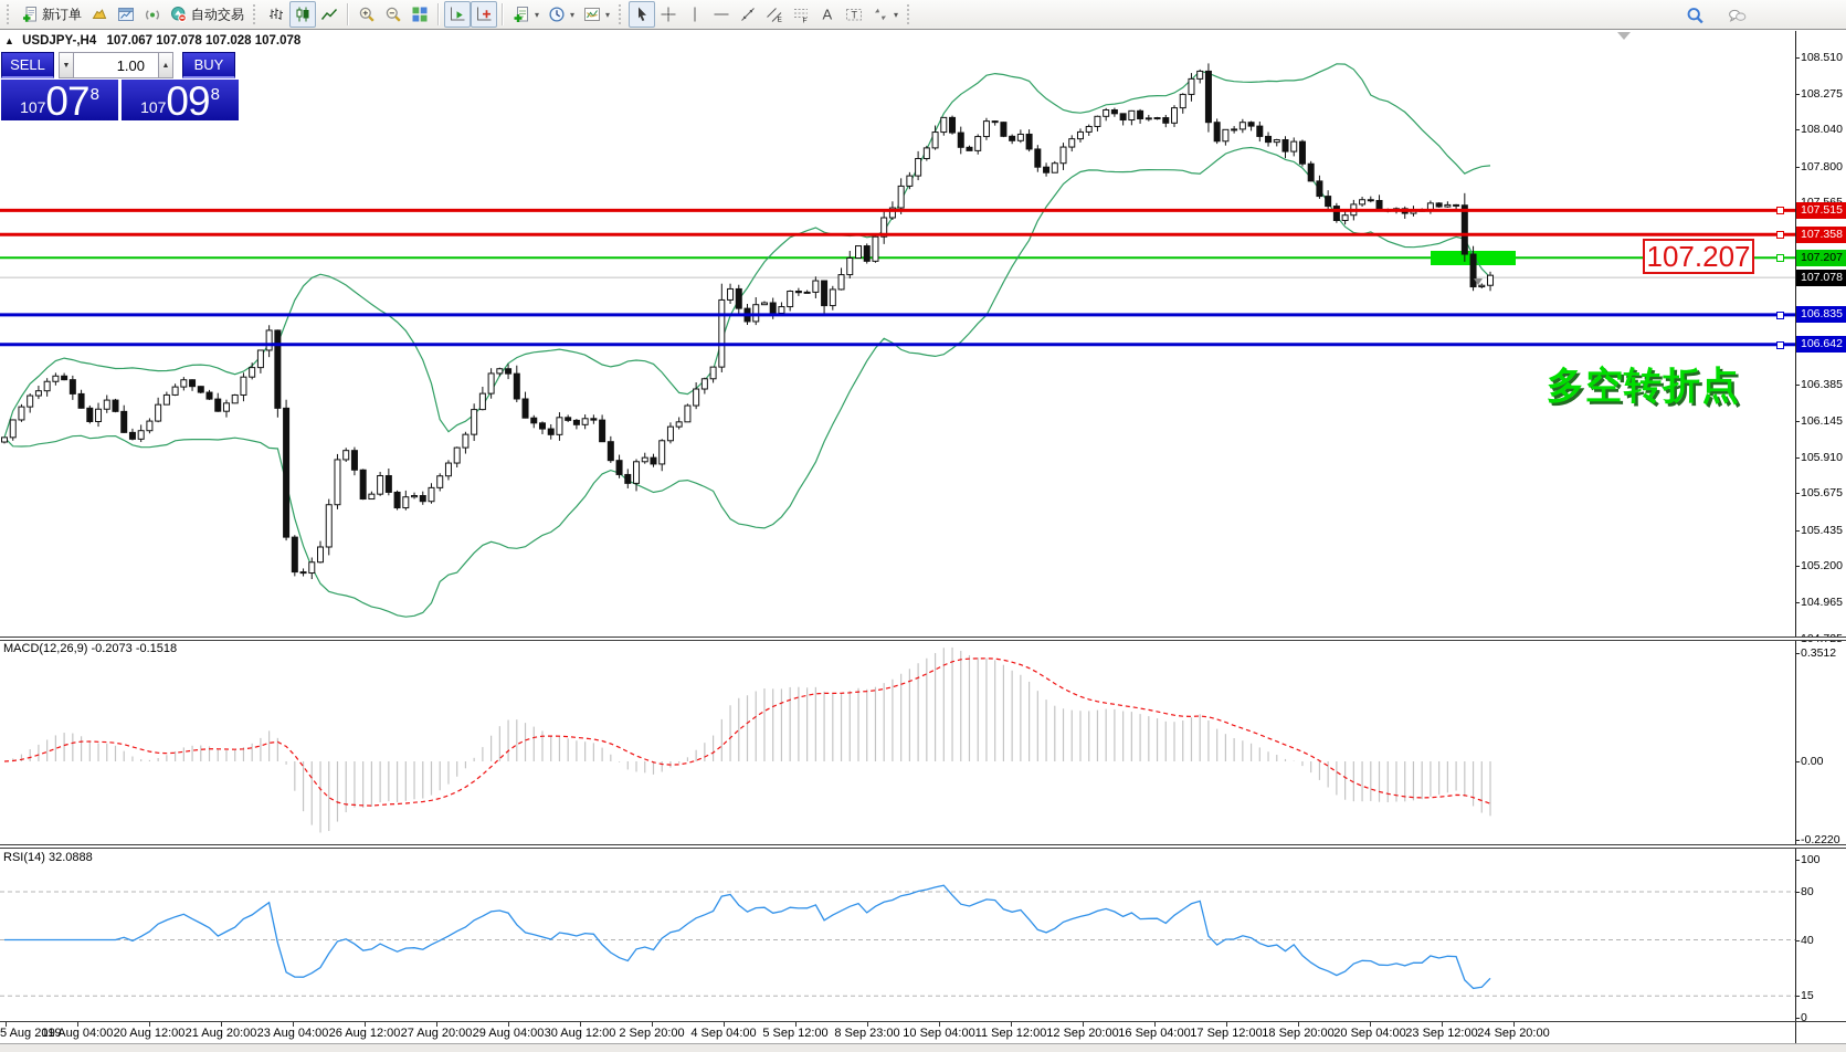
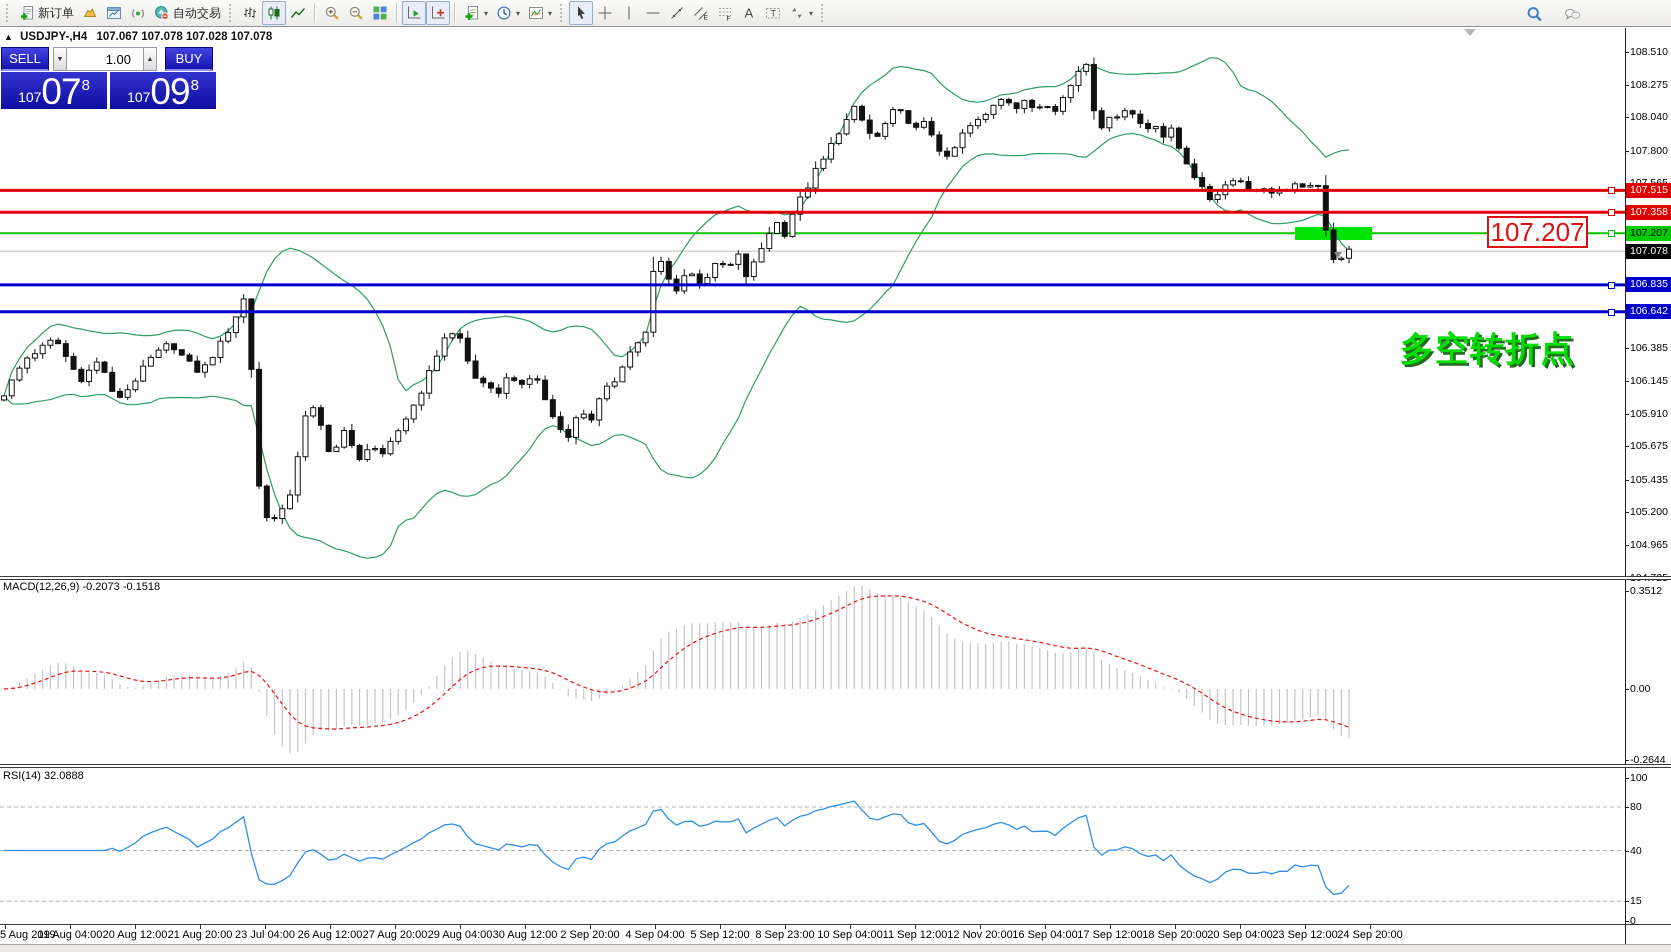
  新订单
  自动交易
  ▾
  ▾
  ▾
  A
  T
  ▾
  ▲ USDJPY-,H4 107.067 107.078 107.028 107.078
  SELL
  1.00
  BUY
  107
  07
  8
  107
  09
  8
  107.207
  多空转折点
  MACD(12,26,9) -0.2073 -0.1518
  RSI(14) 32.0888
  108.510
  108.275
  108.040
  107.800
  106.385
  106.145
  105.910
  105.675
  105.435
  105.200
  104.965
  0.3512
  0.00
- -0.2220
+ -0.2644
  100
  80
  40
  15
  0
  107.515
  107.358
  107.207
  107.078
  106.835
  106.642
  5 Aug 2019
  19 Aug 04:00
  20 Aug 12:00
  21 Aug 20:00
- 23 Aug 04:00
+ 23 Jul 04:00
  26 Aug 12:00
  27 Aug 20:00
  29 Aug 04:00
  30 Aug 12:00
  2 Sep 20:00
  4 Sep 04:00
  5 Sep 12:00
  8 Sep 23:00
  10 Sep 04:00
  11 Sep 12:00
- 12 Sep 20:00
+ 12 Nov 20:00
  16 Sep 04:00
  17 Sep 12:00
  18 Sep 20:00
  20 Sep 04:00
  23 Sep 12:00
  24 Sep 20:00
